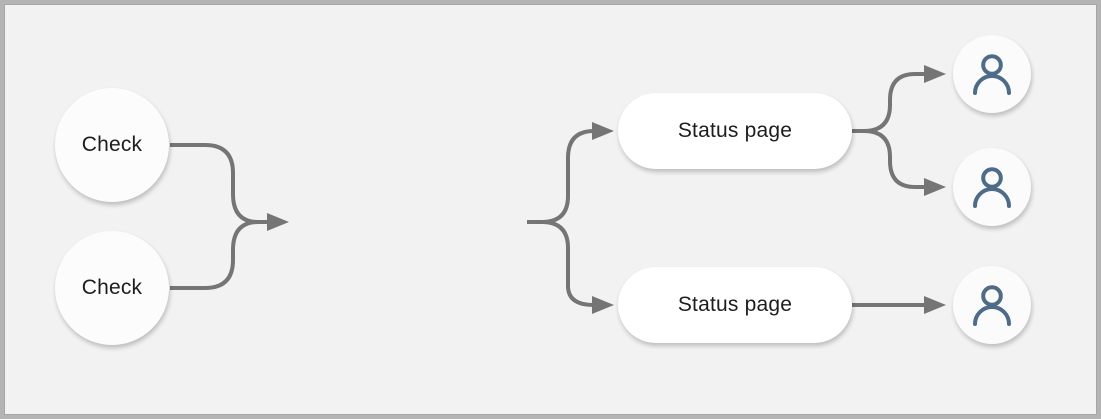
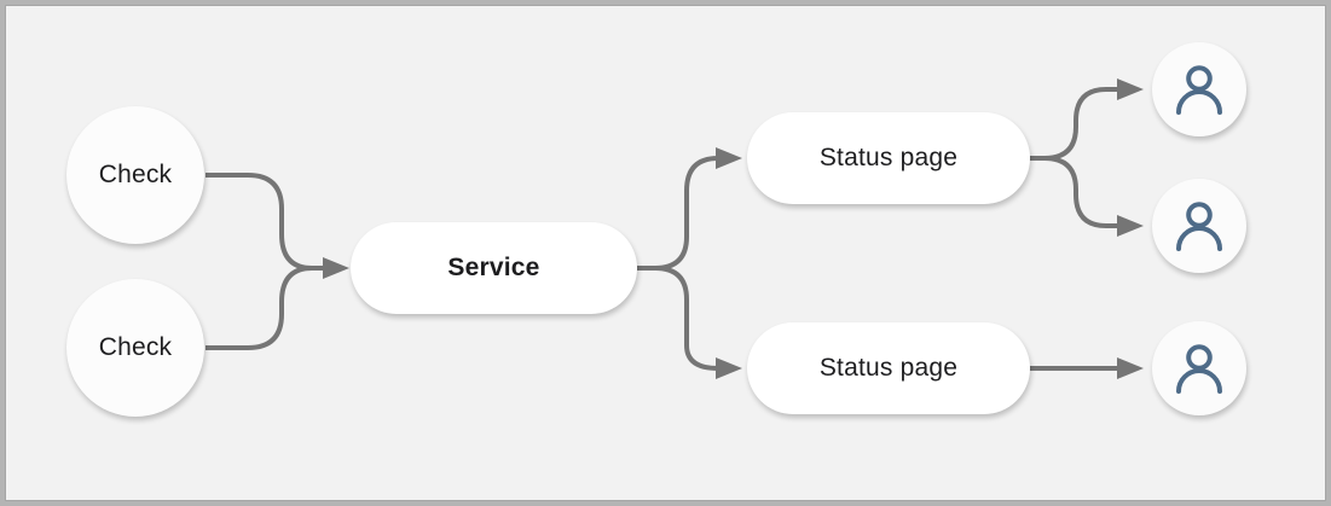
  Check
  Check
+ Service
  Status page
  Status page
